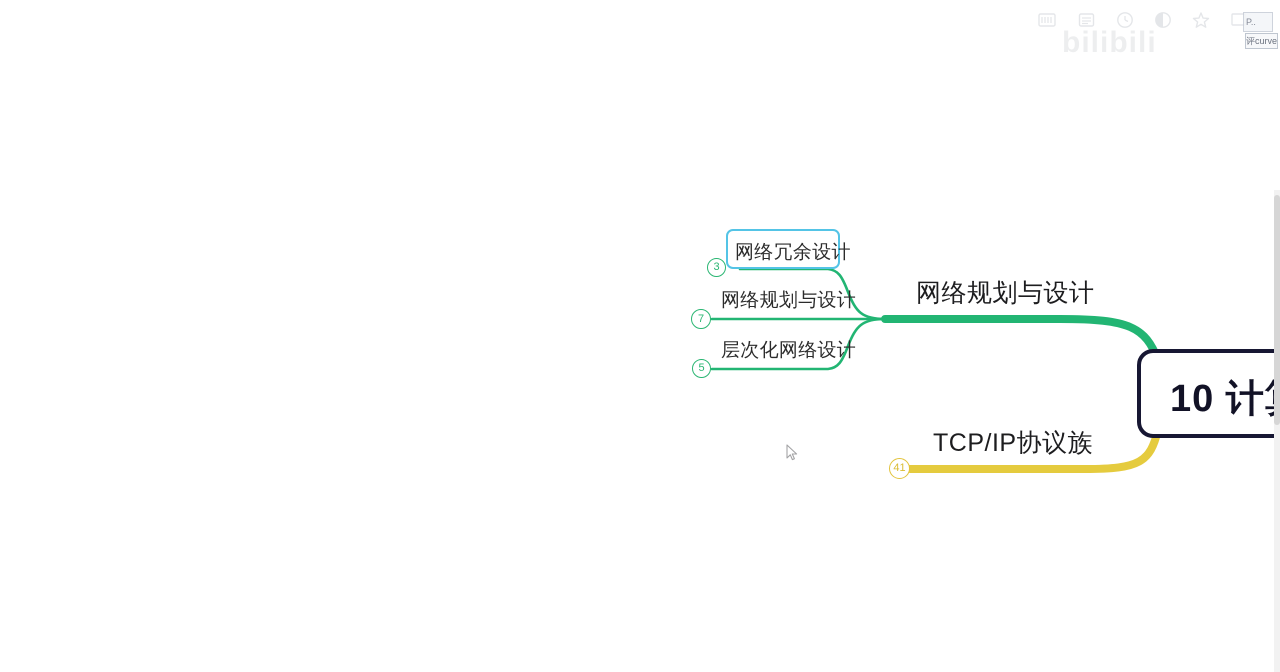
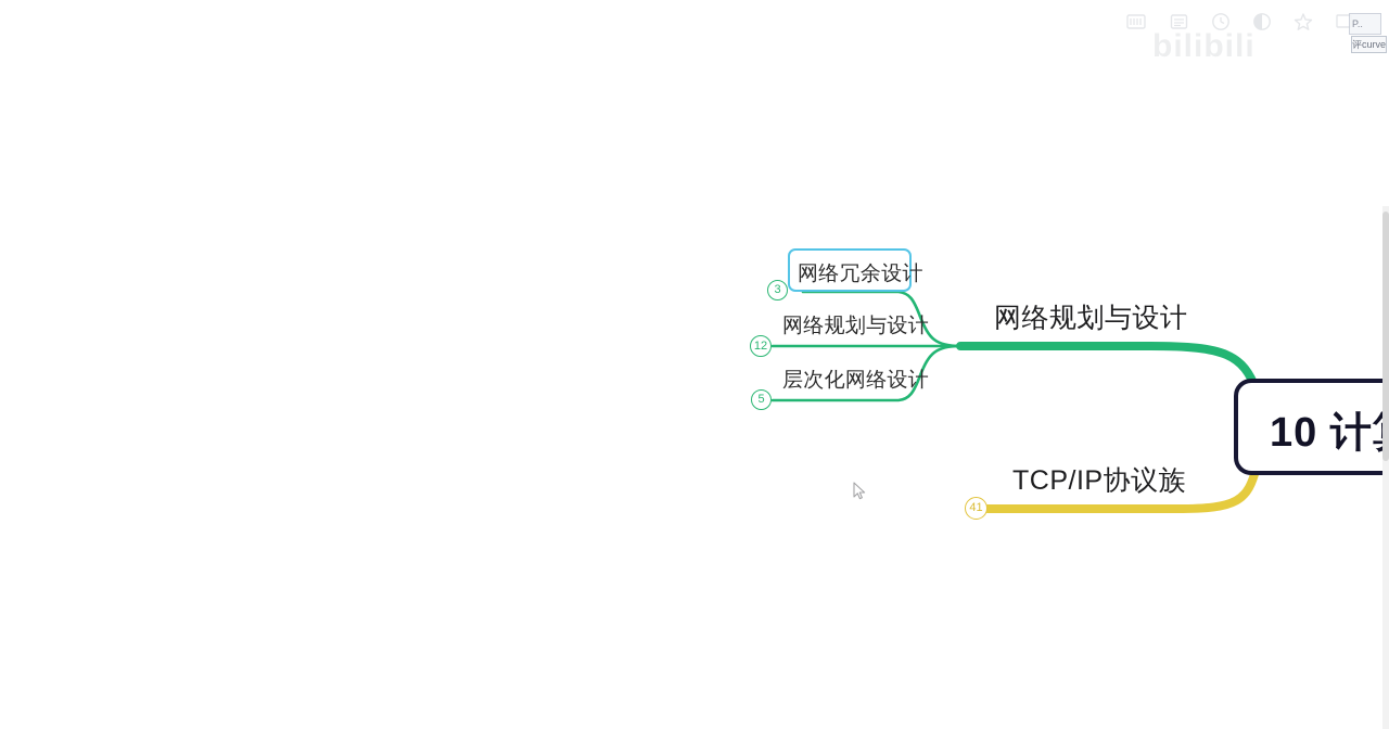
  网络规划与设计
  TCP/IP协议族
  网络冗余设计
  3
  网络规划与设计
- 7
+ 12
  层次化网络设计
  5
  41
  10 计
  bilibili
  P..
  评curve
